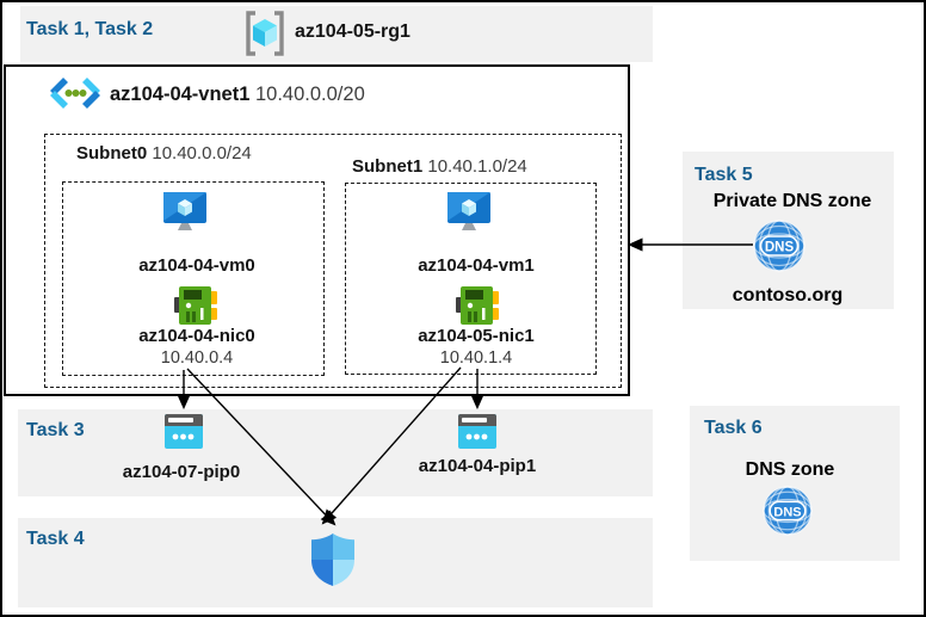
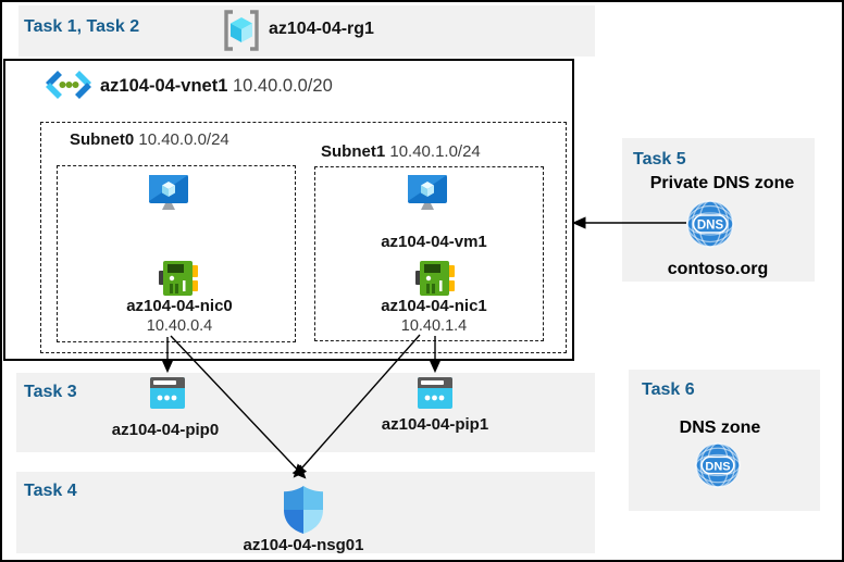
  Task 1, Task 2
- az104-05-rg1
+ az104-04-rg1
  az104-04-vnet1 10.40.0.0/20
  Subnet0 10.40.0.0/24
  Subnet1 10.40.1.0/24
- az104-04-vm0
  az104-04-nic0
  10.40.0.4
  az104-04-vm1
- az104-05-nic1
+ az104-04-nic1
  10.40.1.4
  Task 3
- az104-07-pip0
+ az104-04-pip0
  az104-04-pip1
  Task 4
+ az104-04-nsg01
  Task 5
  Private DNS zone
  DNS
  contoso.org
  Task 6
  DNS zone
  DNS
